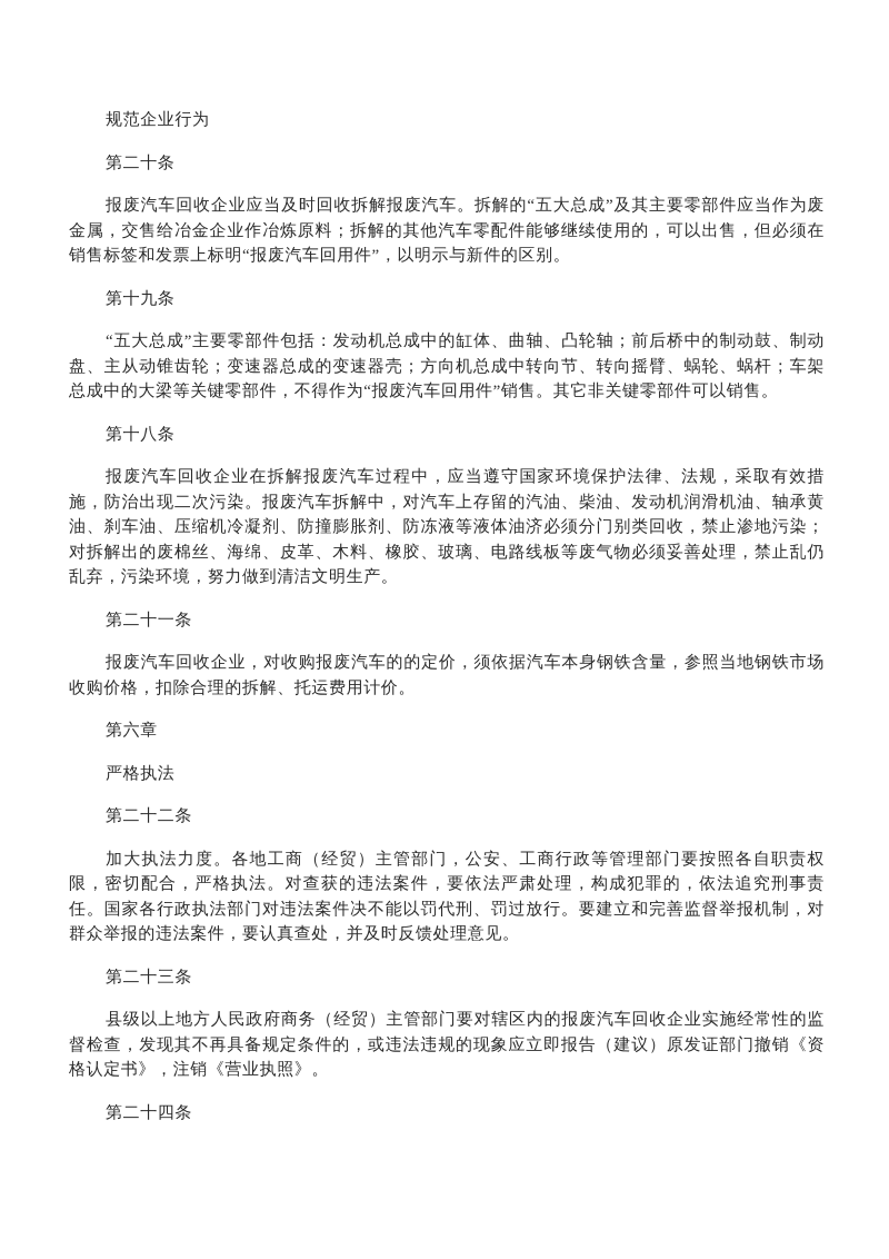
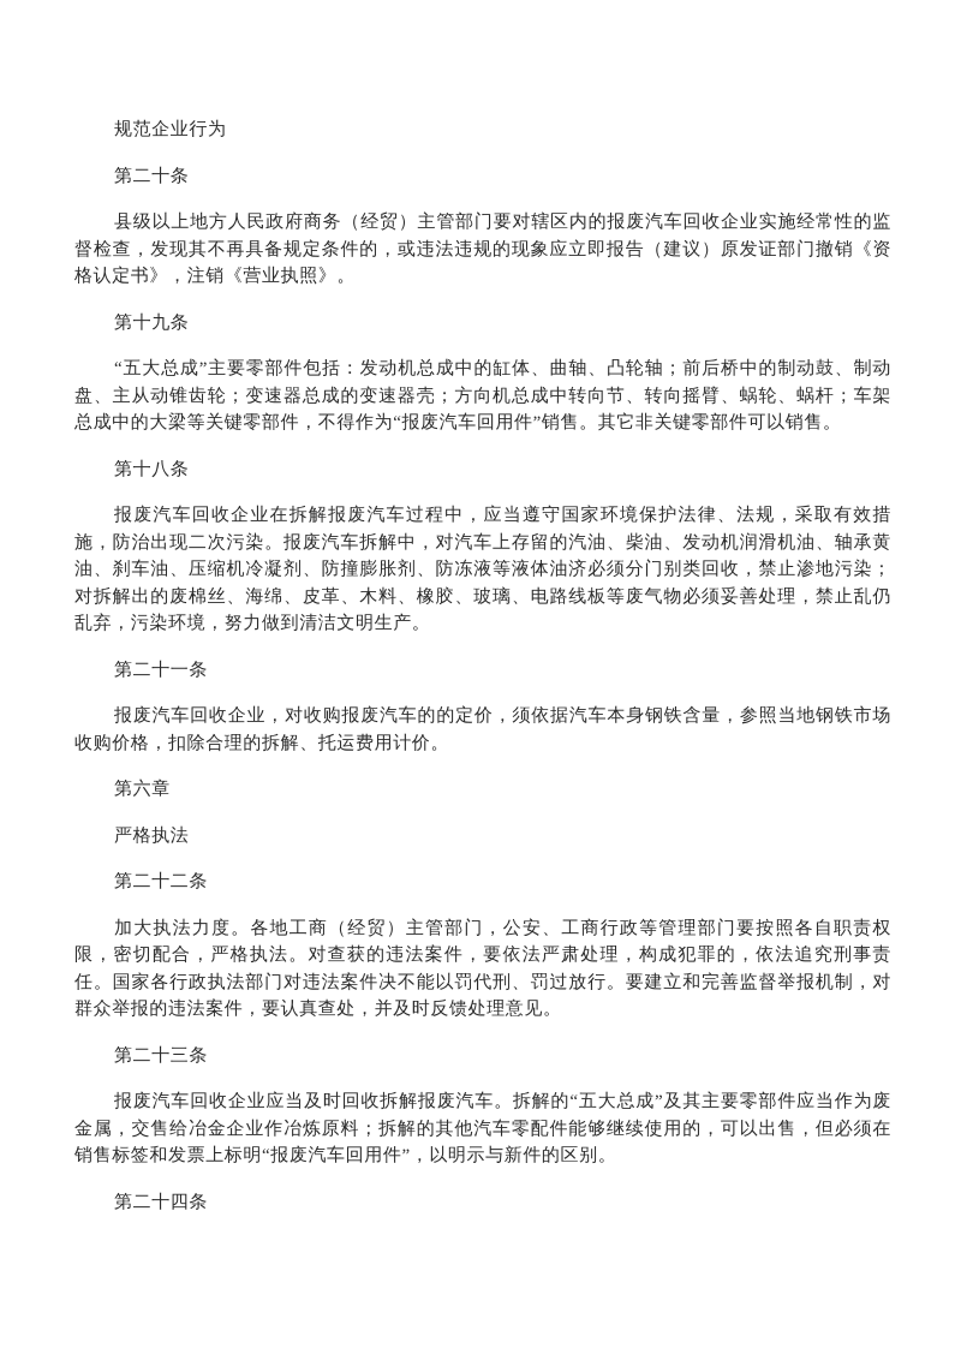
  规范企业行为
  第二十条
- 报废汽车回收企业应当及时回收拆解报废汽车。拆解的“五大总成”及其主要零部件应当作为废金属，交售给冶金企业作冶炼原料；拆解的其他汽车零配件能够继续使用的，可以出售，但必须在销售标签和发票上标明“报废汽车回用件”，以明示与新件的区别。
+ 县级以上地方人民政府商务（经贸）主管部门要对辖区内的报废汽车回收企业实施经常性的监督检查，发现其不再具备规定条件的，或违法违规的现象应立即报告（建议）原发证部门撤销《资格认定书》，注销《营业执照》。
  第十九条
  “五大总成”主要零部件包括：发动机总成中的缸体、曲轴、凸轮轴；前后桥中的制动鼓、制动盘、主从动锥齿轮；变速器总成的变速器壳；方向机总成中转向节、转向摇臂、蜗轮、蜗杆；车架总成中的大梁等关键零部件，不得作为“报废汽车回用件”销售。其它非关键零部件可以销售。
  第十八条
  报废汽车回收企业在拆解报废汽车过程中，应当遵守国家环境保护法律、法规，采取有效措施，防治出现二次污染。报废汽车拆解中，对汽车上存留的汽油、柴油、发动机润滑机油、轴承黄油、刹车油、压缩机冷凝剂、防撞膨胀剂、防冻液等液体油济必须分门别类回收，禁止渗地污染；对拆解出的废棉丝、海绵、皮革、木料、橡胶、玻璃、电路线板等废气物必须妥善处理，禁止乱仍乱弃，污染环境，努力做到清洁文明生产。
  第二十一条
  报废汽车回收企业，对收购报废汽车的的定价，须依据汽车本身钢铁含量，参照当地钢铁市场收购价格，扣除合理的拆解、托运费用计价。
  第六章
  严格执法
  第二十二条
  加大执法力度。各地工商（经贸）主管部门，公安、工商行政等管理部门要按照各自职责权限，密切配合，严格执法。对查获的违法案件，要依法严肃处理，构成犯罪的，依法追究刑事责任。国家各行政执法部门对违法案件决不能以罚代刑、罚过放行。要建立和完善监督举报机制，对群众举报的违法案件，要认真查处，并及时反馈处理意见。
  第二十三条
- 县级以上地方人民政府商务（经贸）主管部门要对辖区内的报废汽车回收企业实施经常性的监督检查，发现其不再具备规定条件的，或违法违规的现象应立即报告（建议）原发证部门撤销《资格认定书》，注销《营业执照》。
+ 报废汽车回收企业应当及时回收拆解报废汽车。拆解的“五大总成”及其主要零部件应当作为废金属，交售给冶金企业作冶炼原料；拆解的其他汽车零配件能够继续使用的，可以出售，但必须在销售标签和发票上标明“报废汽车回用件”，以明示与新件的区别。
  第二十四条
